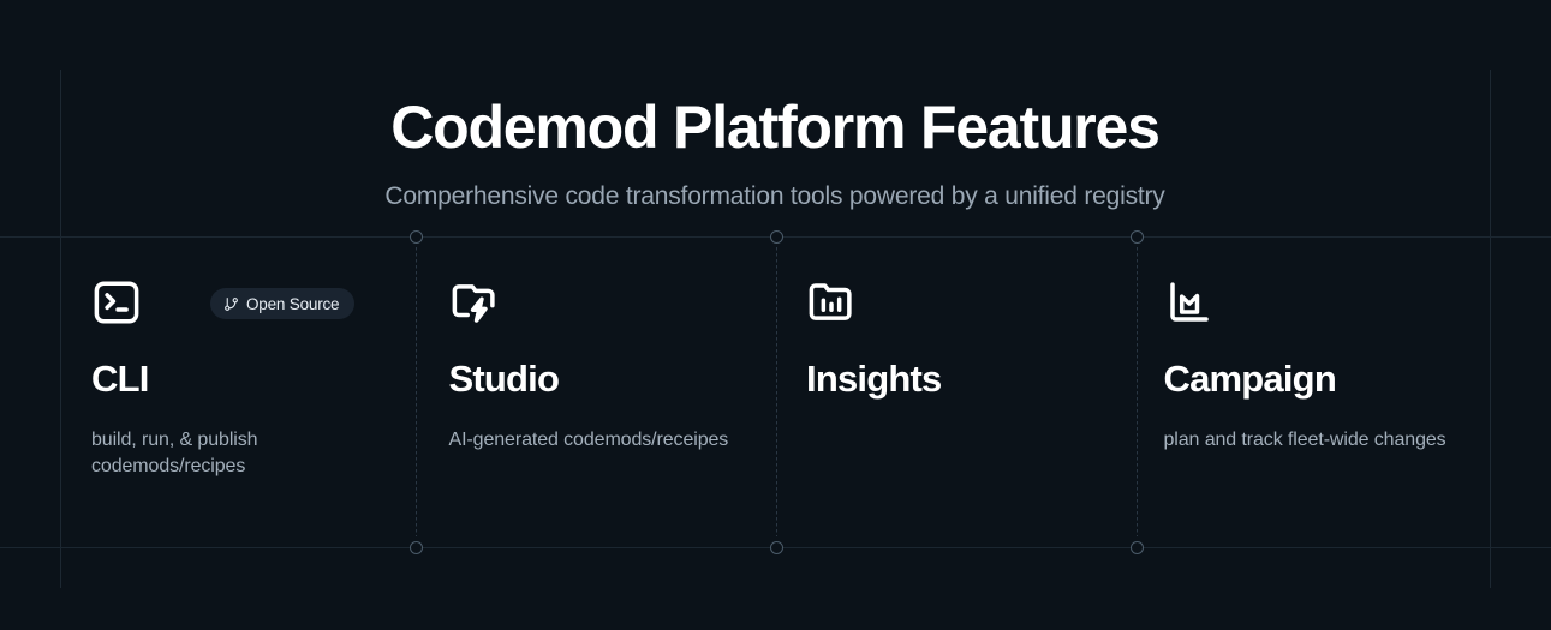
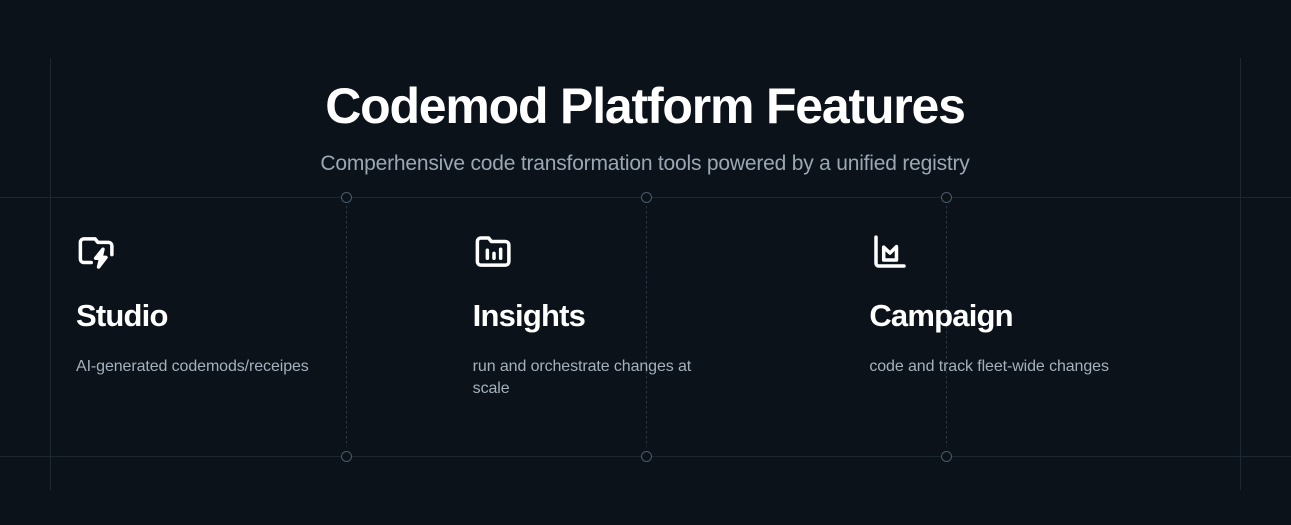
  Codemod Platform Features
  Comperhensive code transformation tools powered by a unified registry
- Open Source
- CLI
- build, run, & publish codemods/recipes
  Studio
  AI-generated codemods/receipes
  Insights
+ run and orchestrate changes at scale
  Campaign
- plan and track fleet-wide changes
+ code and track fleet-wide changes
